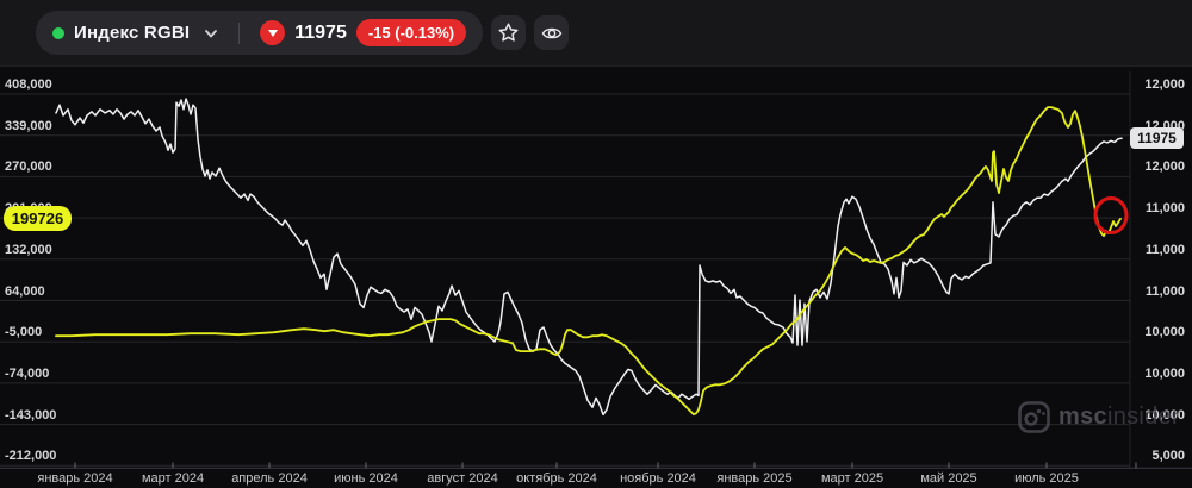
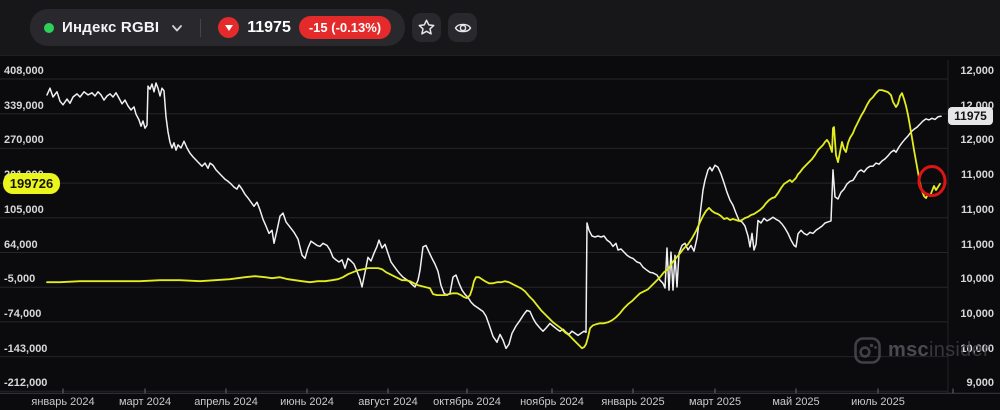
  199726
  11975
  mscinsider
  408,000
  339,000
  270,000
- 132,000
+ 105,000
  64,000
  -5,000
  -74,000
  -143,000
  -212,000
  12,000
  12,000
  12,000
  11,000
  11,000
  11,000
  10,000
  10,000
  10,000
- 5,000
+ 9,000
  январь 2024
  март 2024
  апрель 2024
  июнь 2024
  август 2024
  октябрь 2024
  ноябрь 2024
  январь 2025
  март 2025
  май 2025
  июль 2025
  Индекс RGBI
  11975
  -15 (-0.13%)
